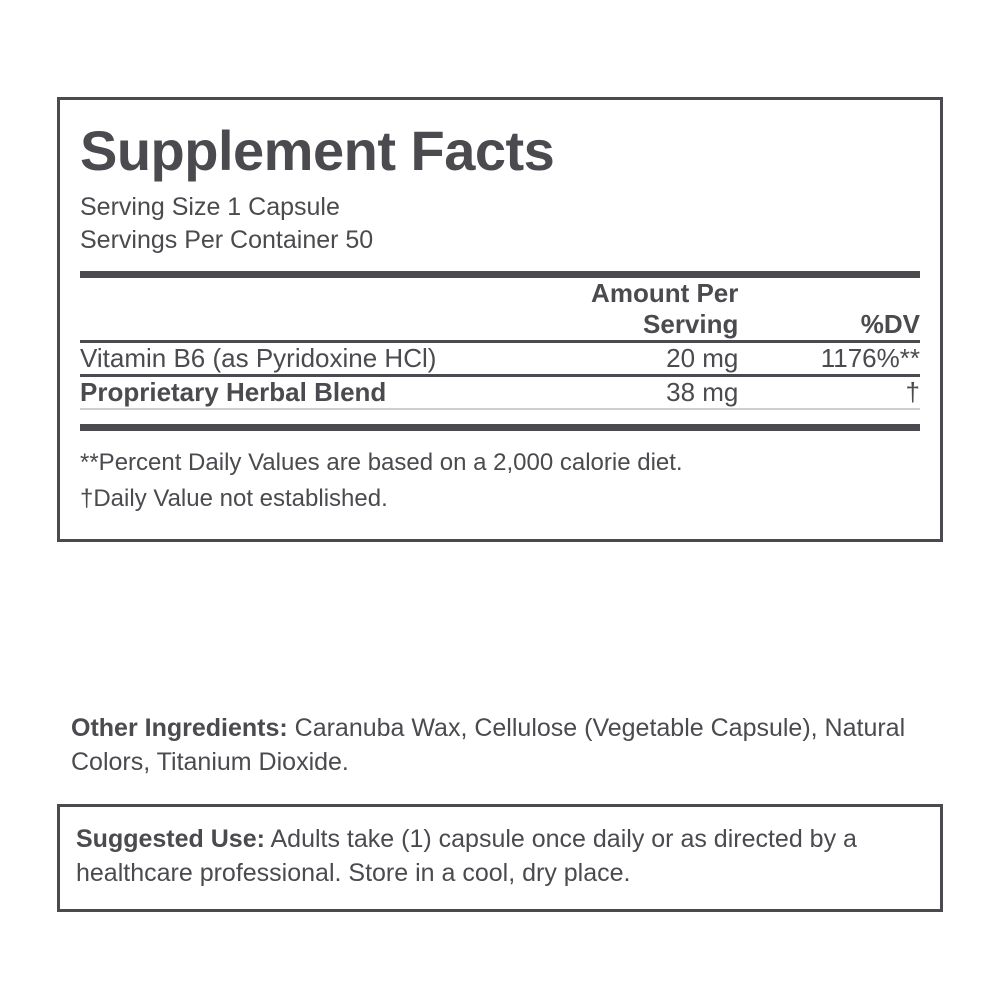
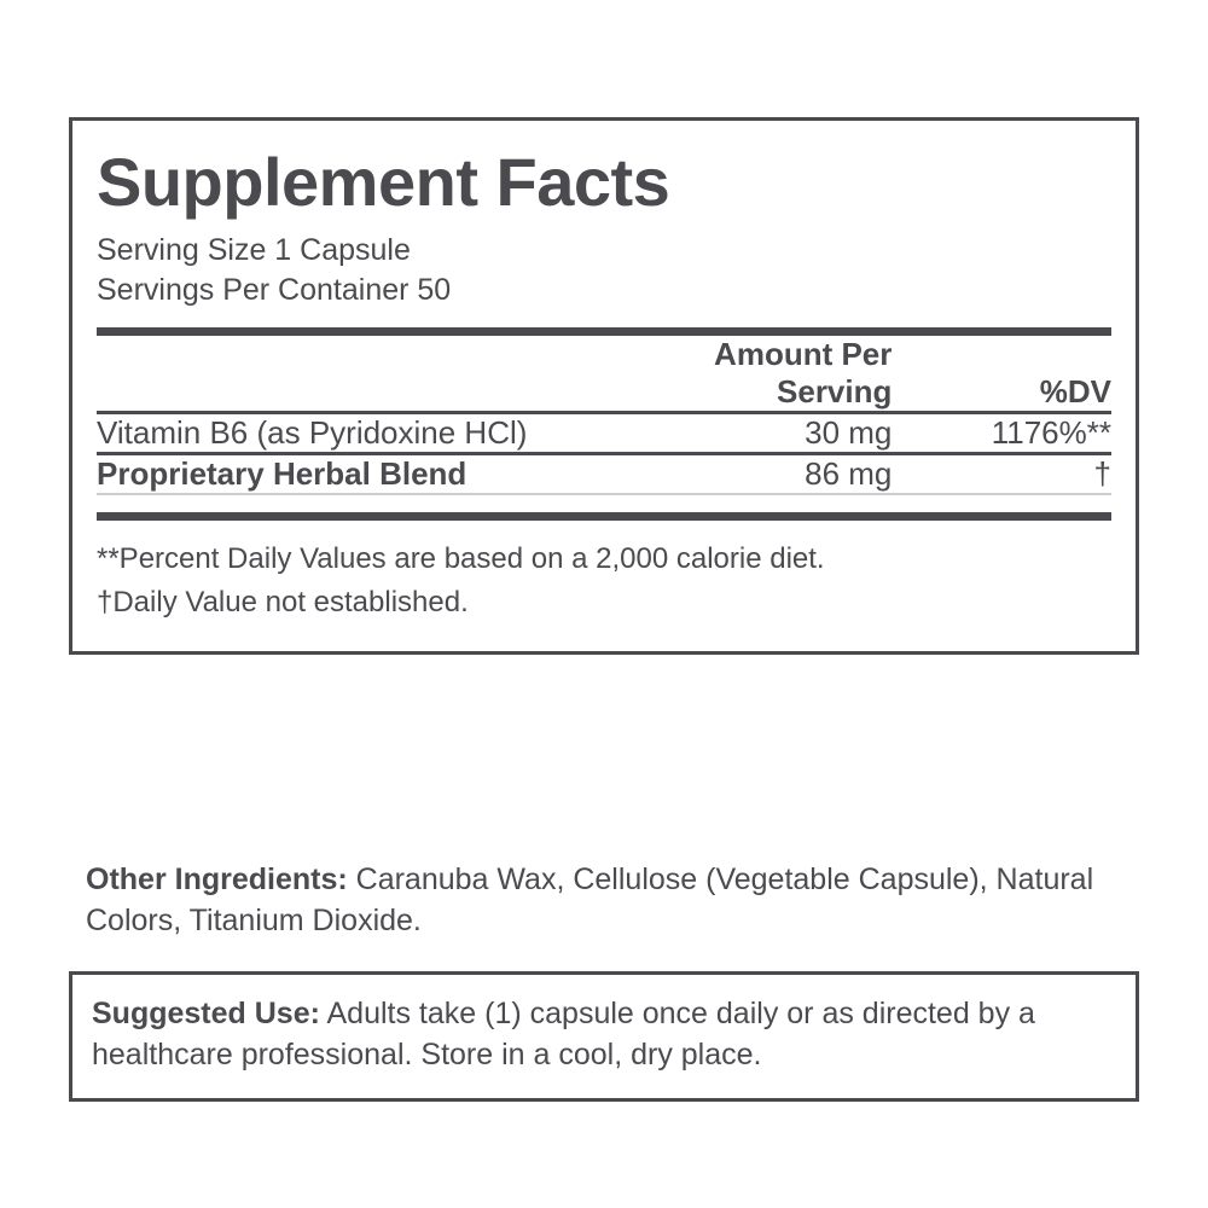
  Supplement Facts
  Serving Size 1 Capsule
  Servings Per Container 50
  	Amount Per Serving	%DV
- Vitamin B6 (as Pyridoxine HCl)	20 mg	1176%**
+ Vitamin B6 (as Pyridoxine HCl)	30 mg	1176%**
- Proprietary Herbal Blend	38 mg	†
+ Proprietary Herbal Blend	86 mg	†
  **Percent Daily Values are based on a 2,000 calorie diet.
  †Daily Value not established.
  Other Ingredients: Caranuba Wax, Cellulose (Vegetable Capsule), Natural Colors, Titanium Dioxide.
  Suggested Use: Adults take (1) capsule once daily or as directed by a healthcare professional. Store in a cool, dry place.
